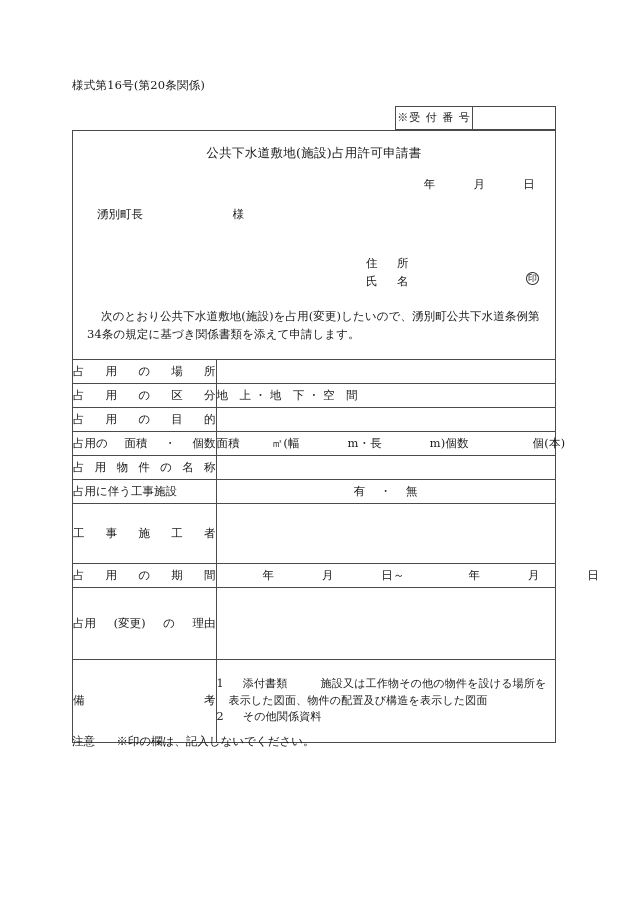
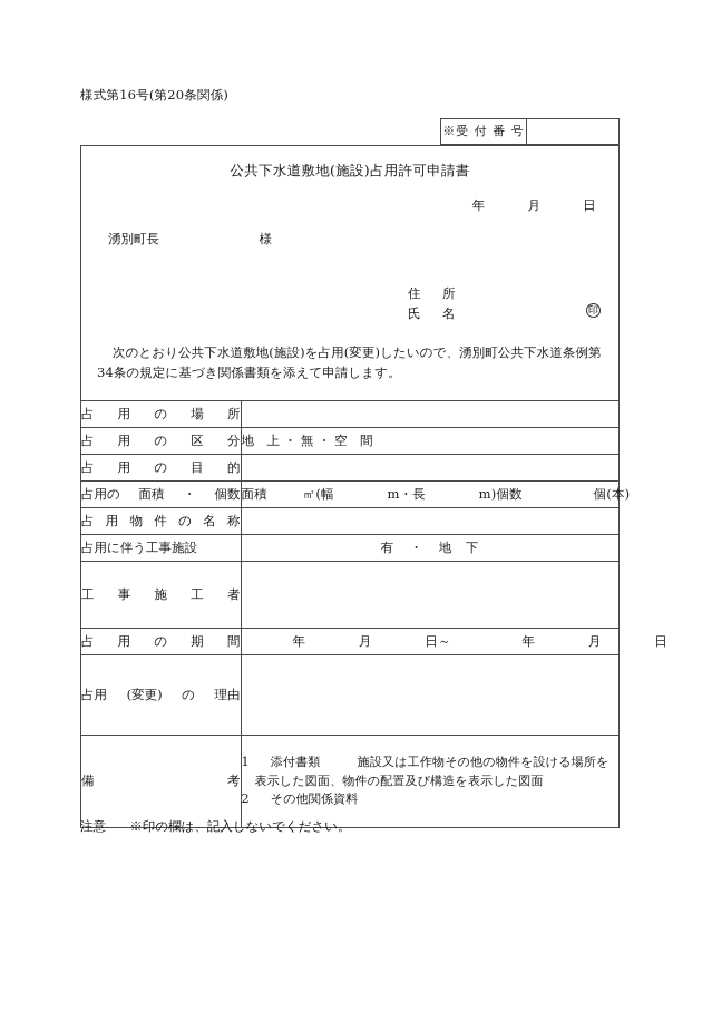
  様式第16号(第20条関係)
  ※受 付 番 号
  公共下水道敷地(施設)占用許可申請書
  年 月 日
  湧別町長 様
  住 所
  氏 名
  印
  次のとおり公共下水道敷地(施設)を占用(変更)したいので、湧別町公共下水道条例第34条の規定に基づき関係書類を添えて申請します。
  占 用 の 場 所
- 占 用 の 区 分	地 上 ・ 地 下 ・ 空 間
+ 占 用 の 区 分	地 上 ・ 無 ・ 空 間
  占 用 の 目 的
  占用の 面積 ・ 個数	面積 ㎡(幅 m・長 m)個数 個(本)
  占 用 物 件 の 名 称
- 占用に伴う工事施設	有 ・ 無
+ 占用に伴う工事施設	有 ・ 地 下
  工 事 施 工 者
  占 用 の 期 間	年 月 日～ 年 月 日
  占用 (変更) の 理由
  備 考	1 添付書類 施設又は工作物その他の物件を設ける場所を 表示した図面、物件の配置及び構造を表示した図面 2 その他関係資料
  注意 ※印の欄は、記入しないでください。
